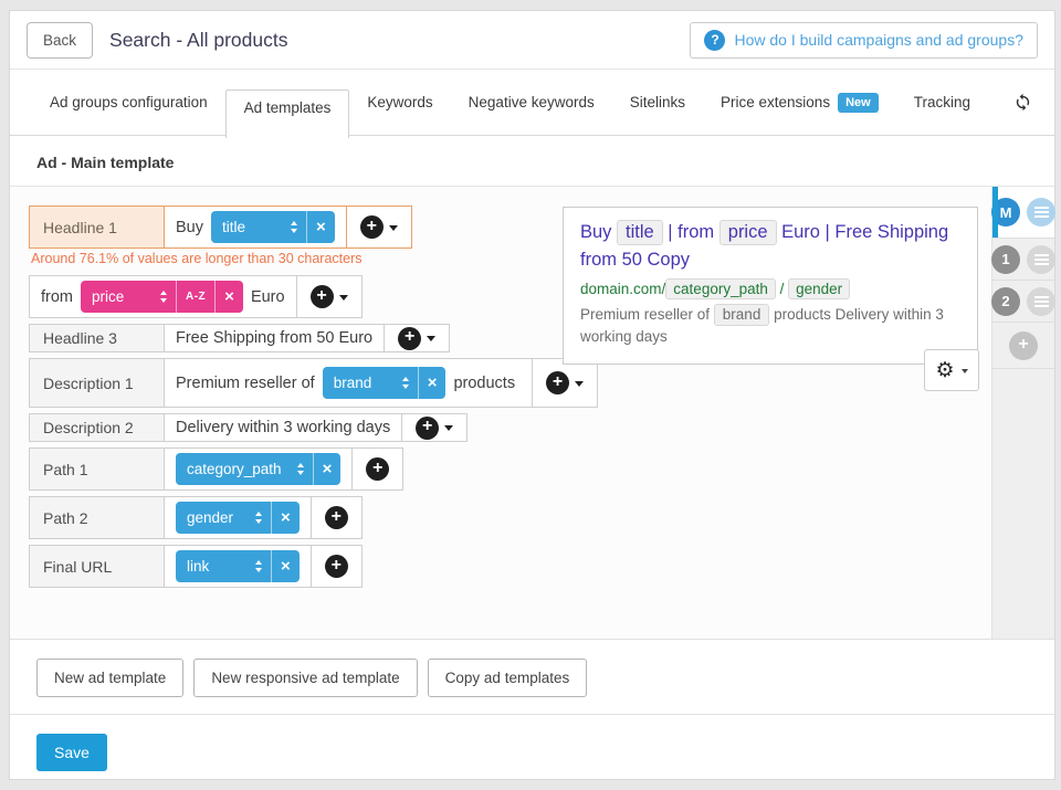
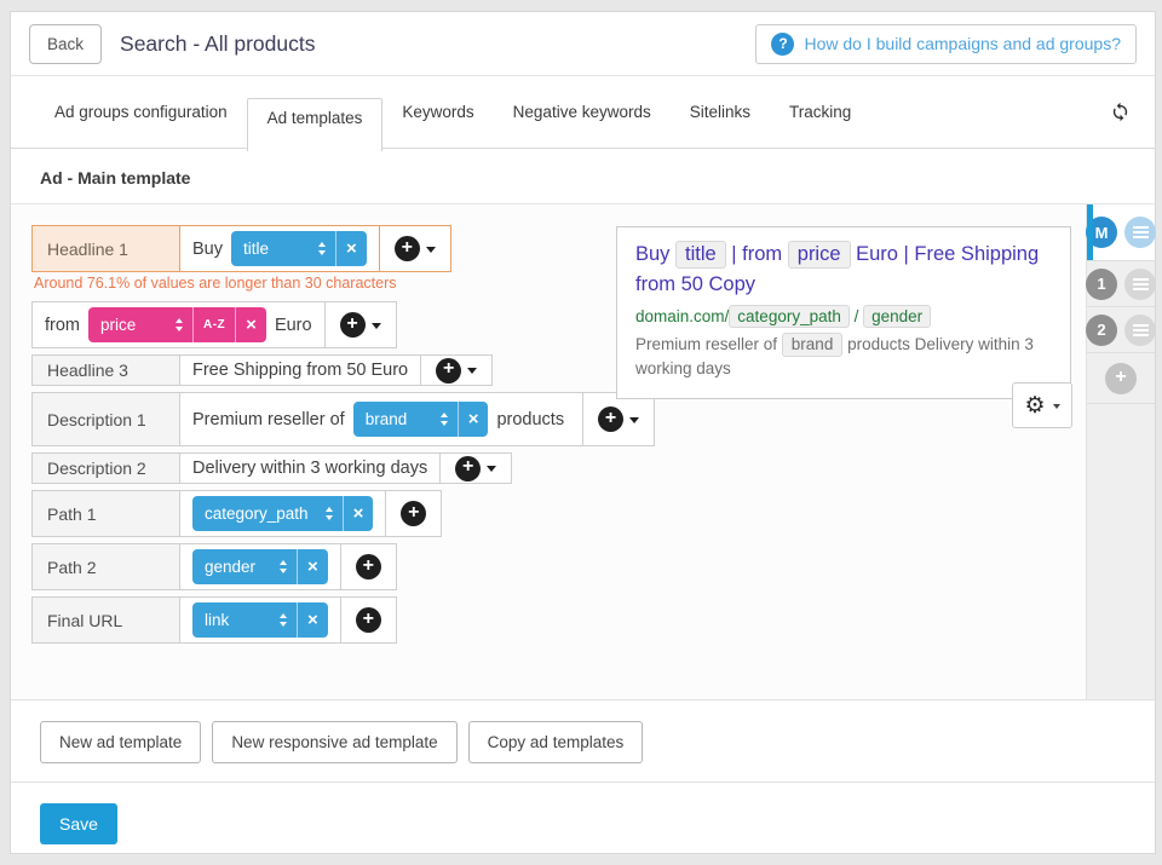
  Back
  Search - All products
  ?
  How do I build campaigns and ad groups?
  Ad groups configuration
  Ad templates
  Keywords
  Negative keywords
  Sitelinks
- Price extensions
- New
  Tracking
  Ad - Main template
  Headline 1
  Buy
  title
  ×
  +
  Around 76.1% of values are longer than 30 characters
  from
  price
  A-Z
  ×
  Euro
  +
  Headline 3
  Free Shipping from 50 Euro
  +
  Description 1
  Premium reseller of
  brand
  ×
  products
  +
  Description 2
  Delivery within 3 working days
  +
  Path 1
  category_path
  ×
  +
  Path 2
  gender
  ×
  +
  Final URL
  link
  ×
  +
  Buy title | from price Euro | Free Shipping from 50 Copy
  domain.com/ category_path / gender
  Premium reseller of brand products Delivery within 3 working days
  ⚙
  M
  1
  2
  +
  New ad template New responsive ad template Copy ad templates
  Save
